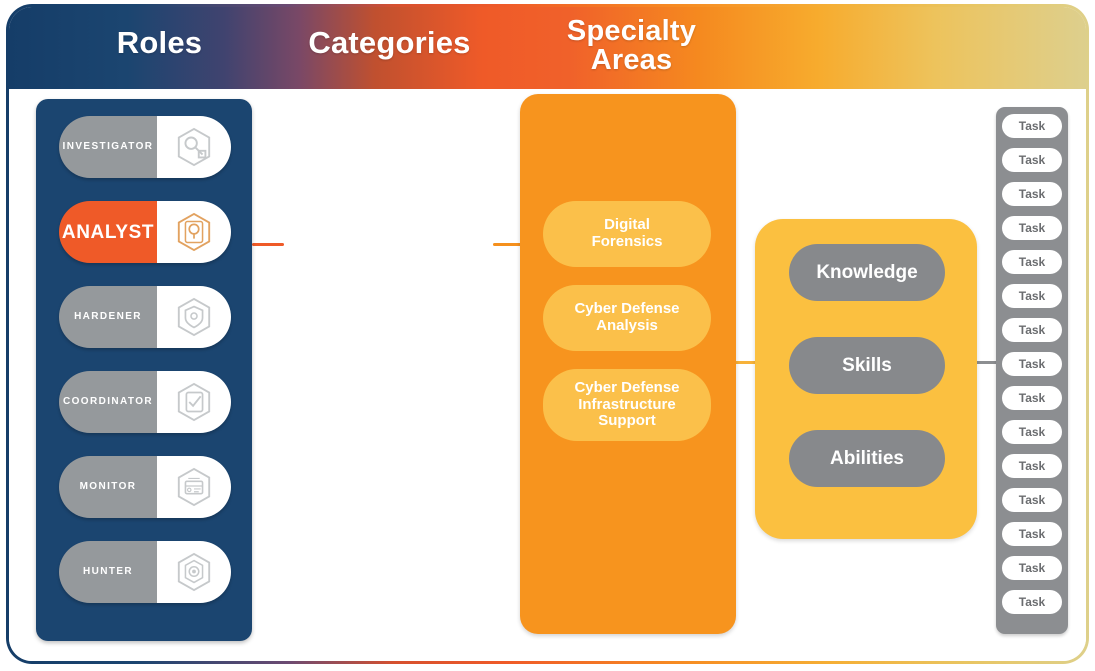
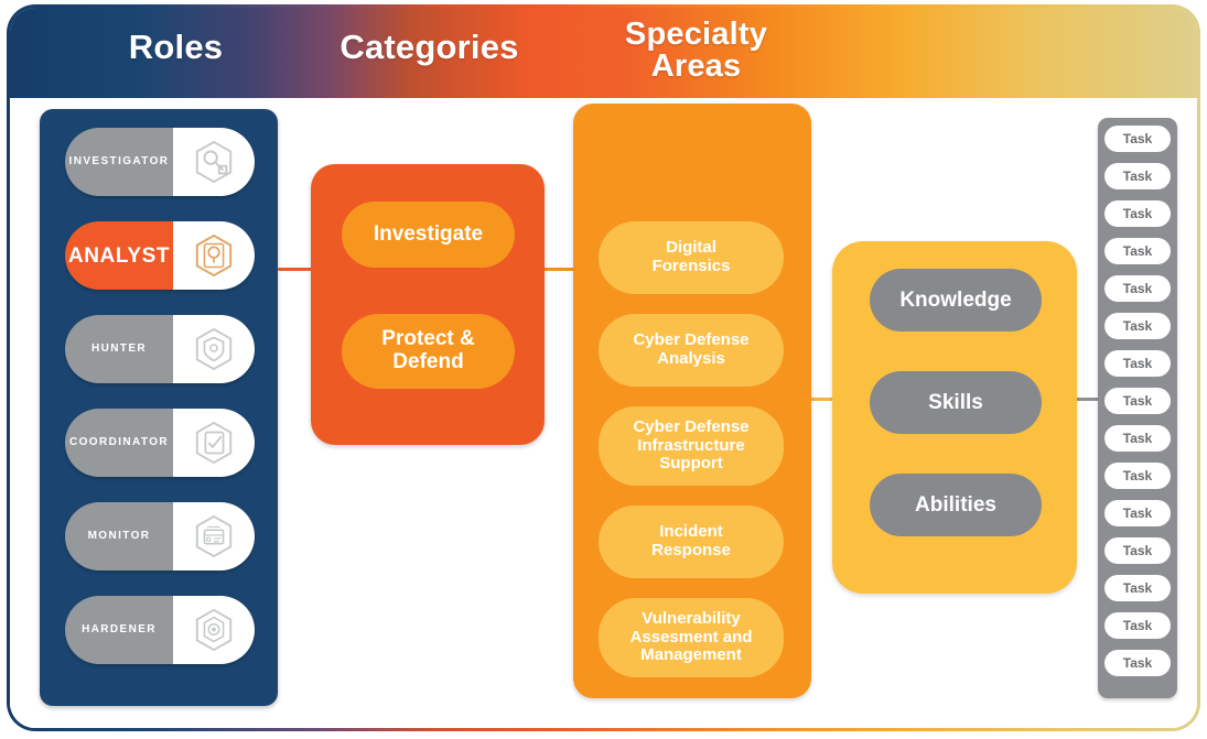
  Roles
  Categories
  Specialty
  Areas
  INVESTIGATOR
  ANALYST
- HARDENER
+ HUNTER
  COORDINATOR
  MONITOR
- HUNTER
+ HARDENER
+ Investigate
+ Protect &
+ Defend
  Digital
  Forensics
  Cyber Defense
  Analysis
  Cyber Defense
  Infrastructure
  Support
+ Incident
+ Response
+ Vulnerability
+ Assesment and
+ Management
  Knowledge
  Skills
  Abilities
  Task
  Task
  Task
  Task
  Task
  Task
  Task
  Task
  Task
  Task
  Task
  Task
  Task
  Task
  Task
